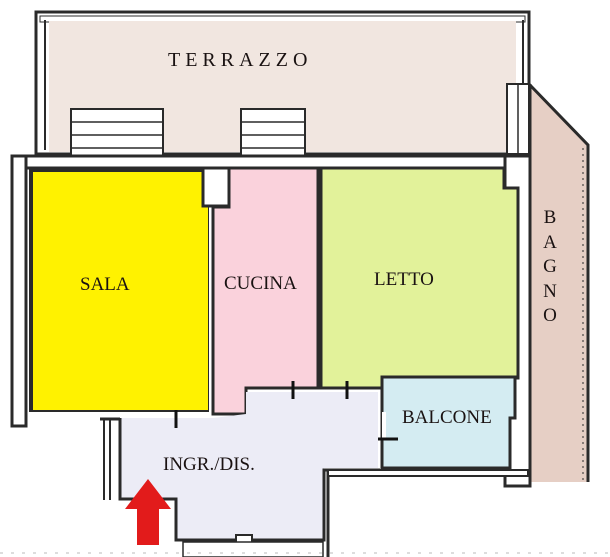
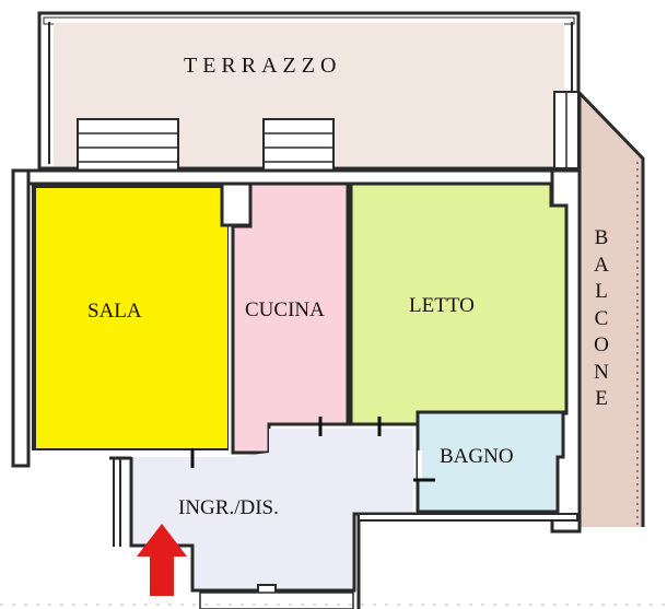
  TERRAZZO
  SALA
  CUCINA
  LETTO
- BALCONE
+ BAGNO
  INGR./DIS.
- BAGNO
+ BALCONE
